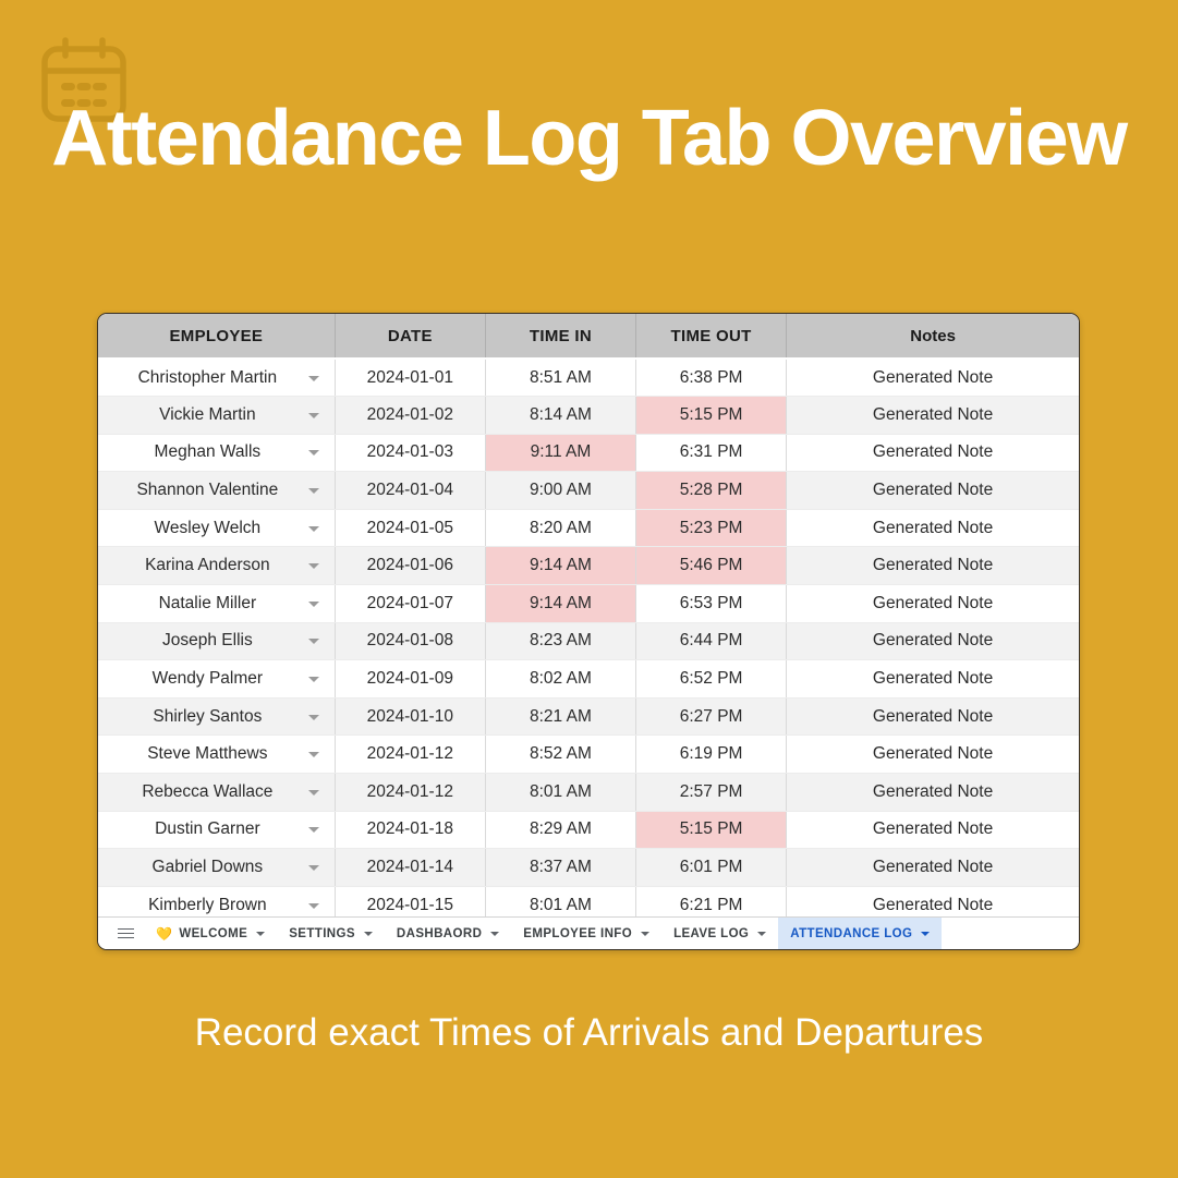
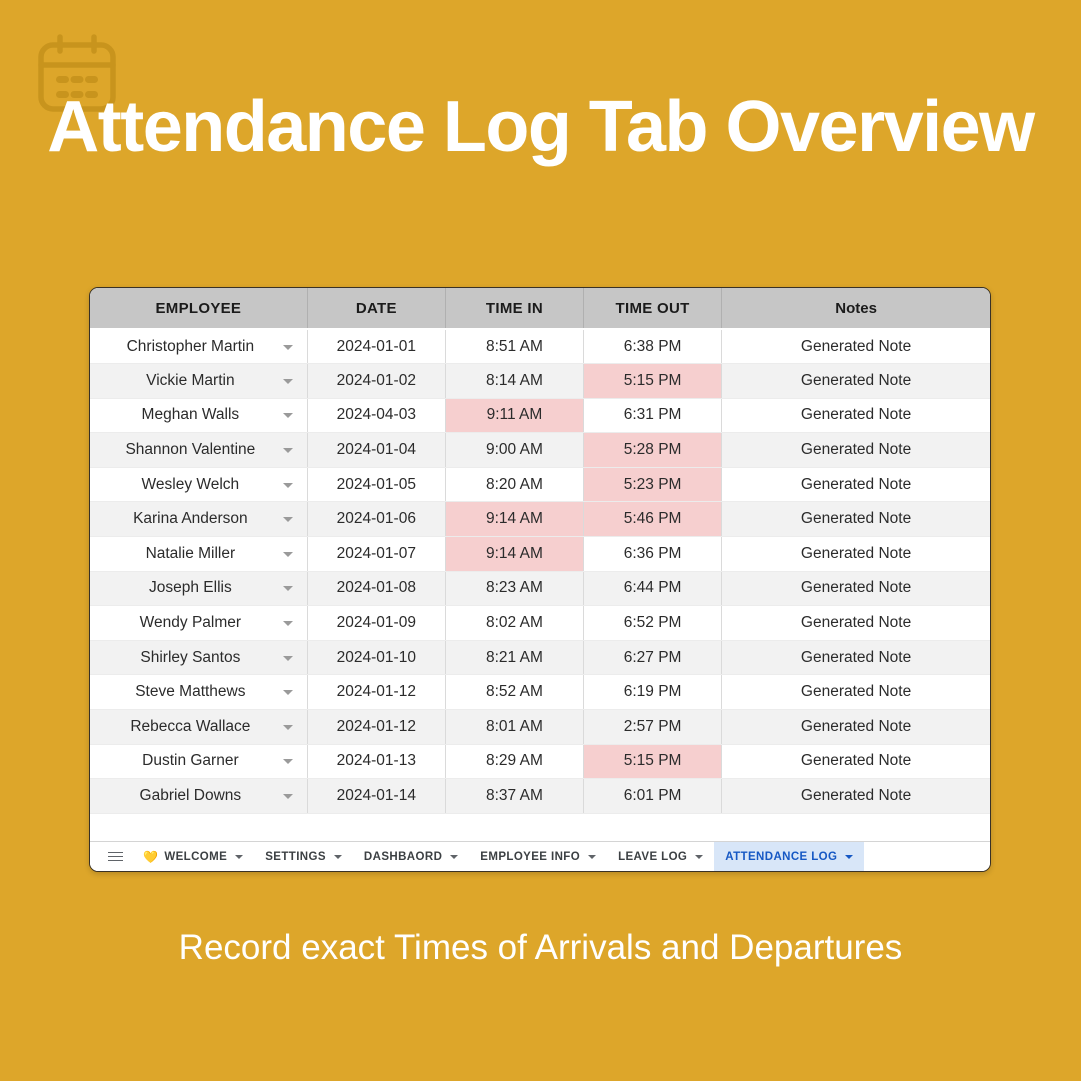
  Attendance Log Tab Overview
  EMPLOYEE	DATE	TIME IN	TIME OUT	Notes
  Christopher Martin	2024-01-01	8:51 AM	6:38 PM	Generated Note
  Vickie Martin	2024-01-02	8:14 AM	5:15 PM	Generated Note
- Meghan Walls	2024-01-03	9:11 AM	6:31 PM	Generated Note
+ Meghan Walls	2024-04-03	9:11 AM	6:31 PM	Generated Note
  Shannon Valentine	2024-01-04	9:00 AM	5:28 PM	Generated Note
  Wesley Welch	2024-01-05	8:20 AM	5:23 PM	Generated Note
  Karina Anderson	2024-01-06	9:14 AM	5:46 PM	Generated Note
- Natalie Miller	2024-01-07	9:14 AM	6:53 PM	Generated Note
+ Natalie Miller	2024-01-07	9:14 AM	6:36 PM	Generated Note
  Joseph Ellis	2024-01-08	8:23 AM	6:44 PM	Generated Note
  Wendy Palmer	2024-01-09	8:02 AM	6:52 PM	Generated Note
  Shirley Santos	2024-01-10	8:21 AM	6:27 PM	Generated Note
  Steve Matthews	2024-01-12	8:52 AM	6:19 PM	Generated Note
  Rebecca Wallace	2024-01-12	8:01 AM	2:57 PM	Generated Note
- Dustin Garner	2024-01-18	8:29 AM	5:15 PM	Generated Note
+ Dustin Garner	2024-01-13	8:29 AM	5:15 PM	Generated Note
  Gabriel Downs	2024-01-14	8:37 AM	6:01 PM	Generated Note
- Kimberly Brown	2024-01-15	8:01 AM	6:21 PM	Generated Note
  💛
  WELCOME
  SETTINGS
  DASHBAORD
  EMPLOYEE INFO
  LEAVE LOG
  ATTENDANCE LOG
  Record exact Times of Arrivals and Departures
